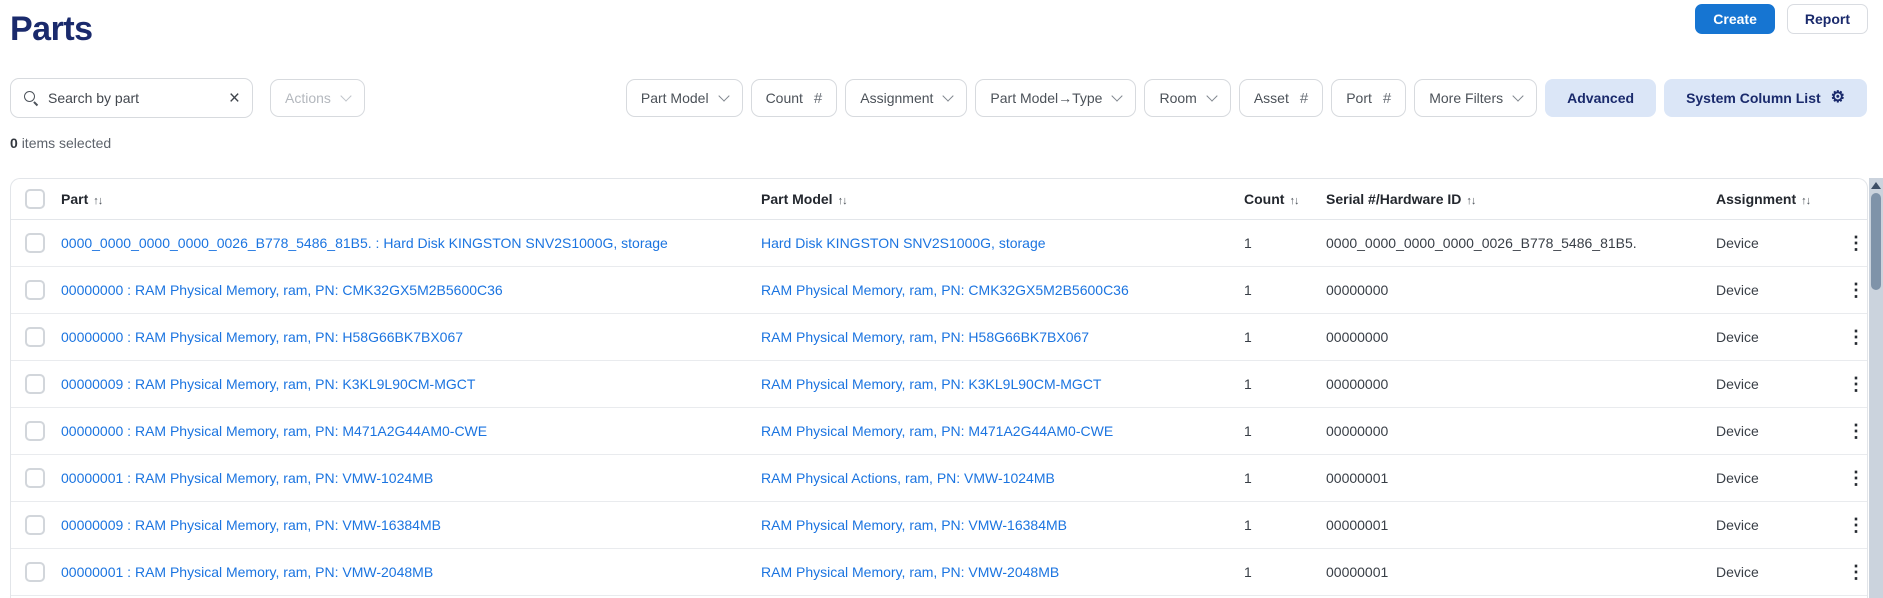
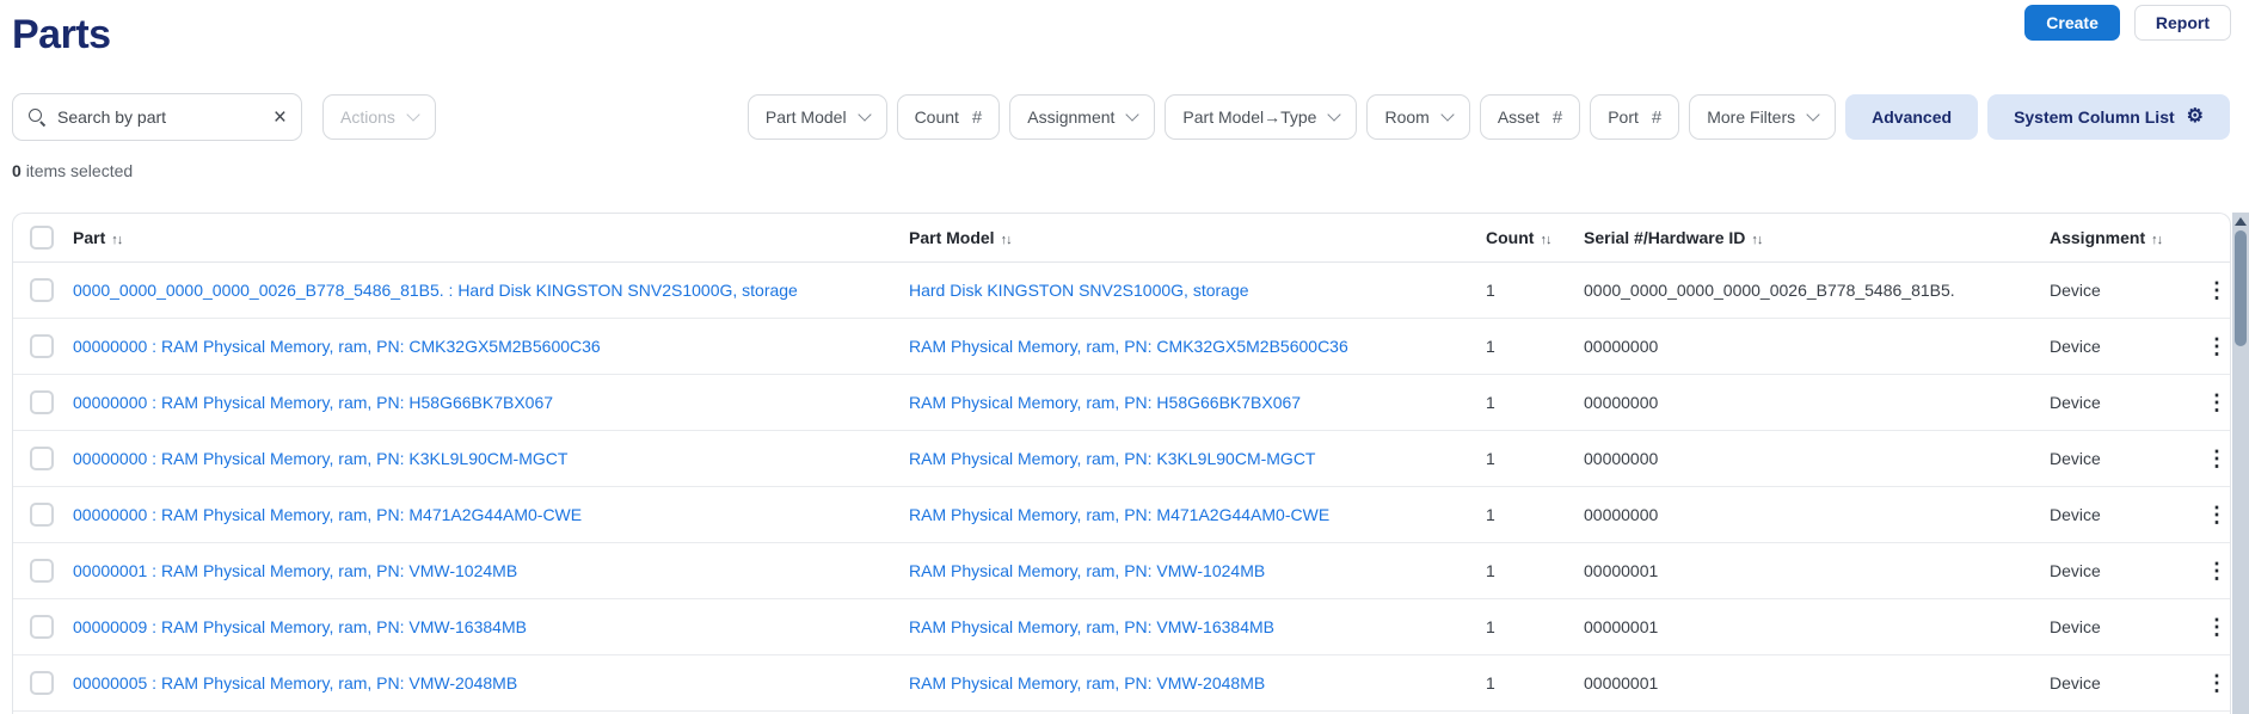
  Parts
  Create
  Report
  Search by part
  ×
  Actions
  Part Model
  Count
  #
  Assignment
  Part Model→Type
  Room
  Asset
  #
  Port
  #
  More Filters
  Advanced
  System Column List
  ⚙
  0 items selected
  Part ↑↓
  Part Model ↑↓
  Count ↑↓
  Serial #/Hardware ID ↑↓
  Assignment ↑↓
  0000_0000_0000_0000_0026_B778_5486_81B5. : Hard Disk KINGSTON SNV2S1000G, storage
  Hard Disk KINGSTON SNV2S1000G, storage
  1
  0000_0000_0000_0000_0026_B778_5486_81B5.
  Device
  ⋮
  00000000 : RAM Physical Memory, ram, PN: CMK32GX5M2B5600C36
  RAM Physical Memory, ram, PN: CMK32GX5M2B5600C36
  1
  00000000
  Device
  ⋮
  00000000 : RAM Physical Memory, ram, PN: H58G66BK7BX067
  RAM Physical Memory, ram, PN: H58G66BK7BX067
  1
  00000000
  Device
  ⋮
- 00000009 : RAM Physical Memory, ram, PN: K3KL9L90CM-MGCT
+ 00000000 : RAM Physical Memory, ram, PN: K3KL9L90CM-MGCT
  RAM Physical Memory, ram, PN: K3KL9L90CM-MGCT
  1
  00000000
  Device
  ⋮
  00000000 : RAM Physical Memory, ram, PN: M471A2G44AM0-CWE
  RAM Physical Memory, ram, PN: M471A2G44AM0-CWE
  1
  00000000
  Device
  ⋮
  00000001 : RAM Physical Memory, ram, PN: VMW-1024MB
- RAM Physical Actions, ram, PN: VMW-1024MB
+ RAM Physical Memory, ram, PN: VMW-1024MB
  1
  00000001
  Device
  ⋮
  00000009 : RAM Physical Memory, ram, PN: VMW-16384MB
  RAM Physical Memory, ram, PN: VMW-16384MB
  1
  00000001
  Device
  ⋮
- 00000001 : RAM Physical Memory, ram, PN: VMW-2048MB
+ 00000005 : RAM Physical Memory, ram, PN: VMW-2048MB
  RAM Physical Memory, ram, PN: VMW-2048MB
  1
  00000001
  Device
  ⋮
